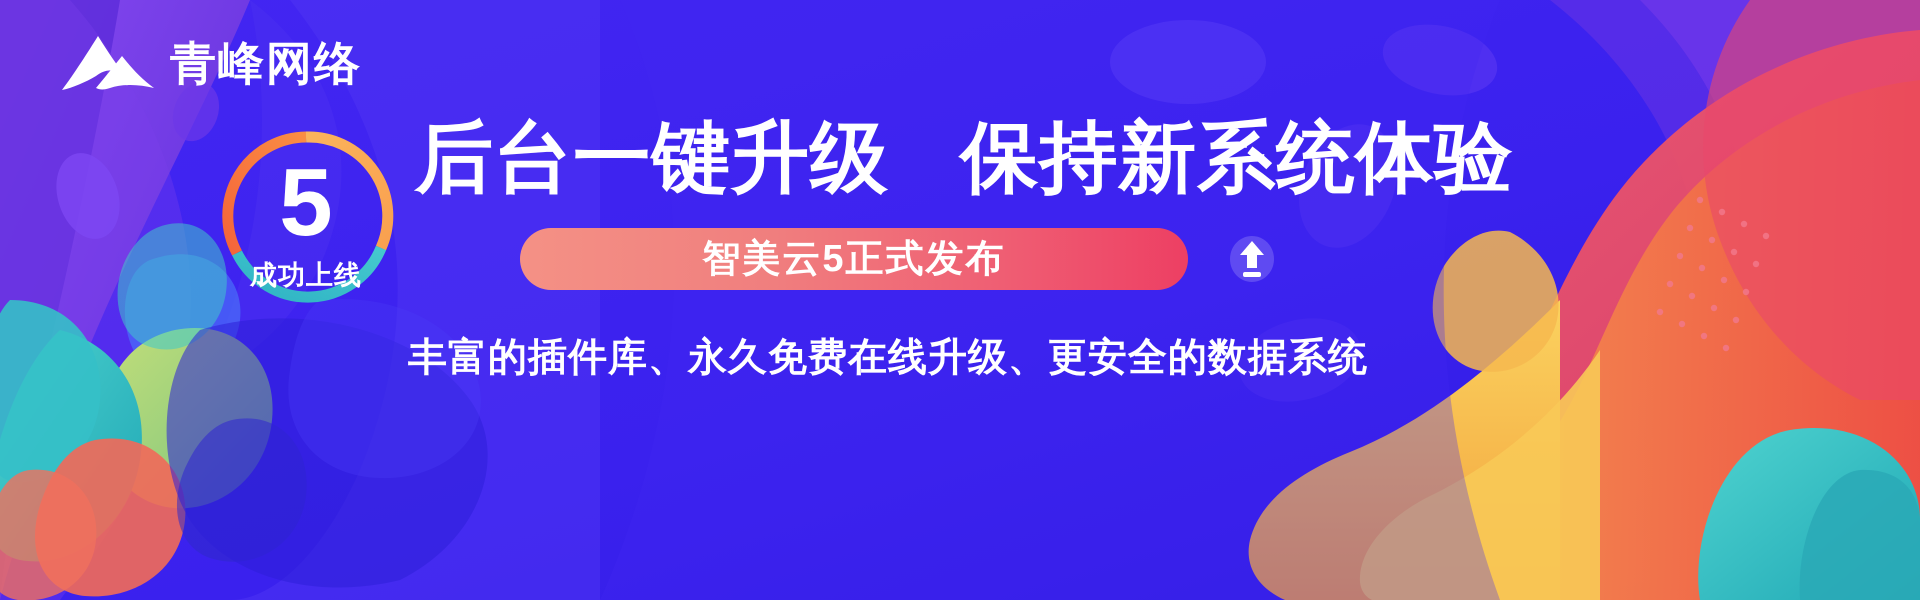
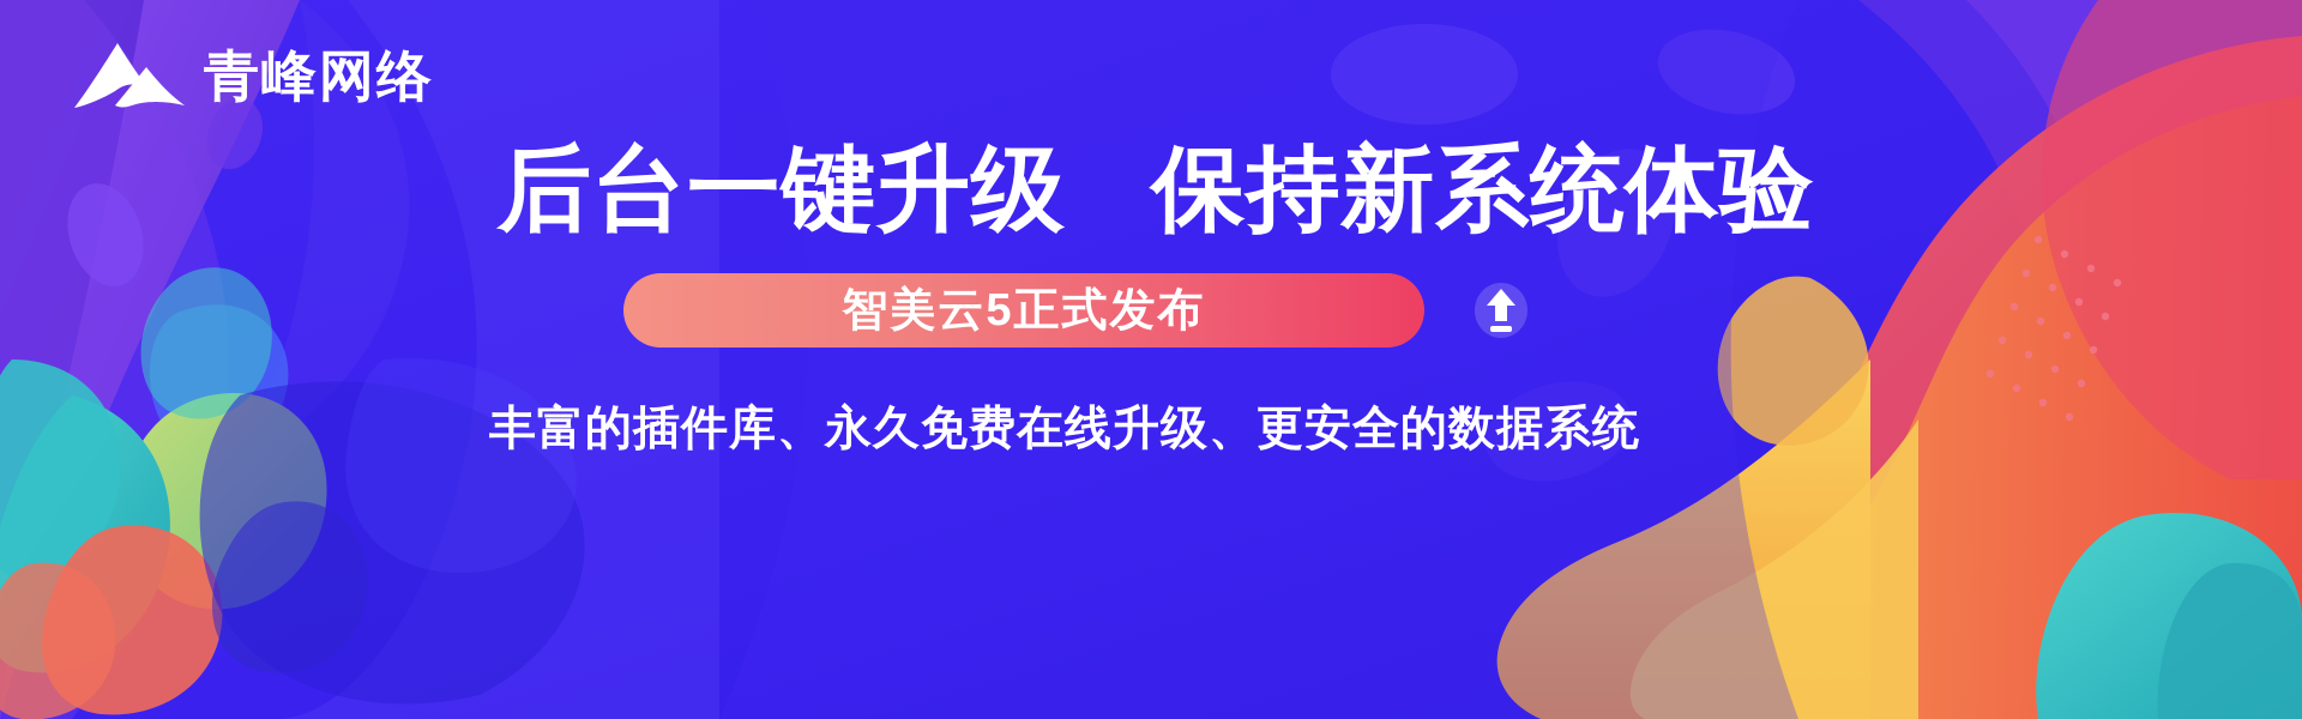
  青峰网络
- 5
- 成功上线
  后台一键升级 保持新系统体验
  智美云5正式发布
  丰富的插件库、永久免费在线升级、更安全的数据系统
